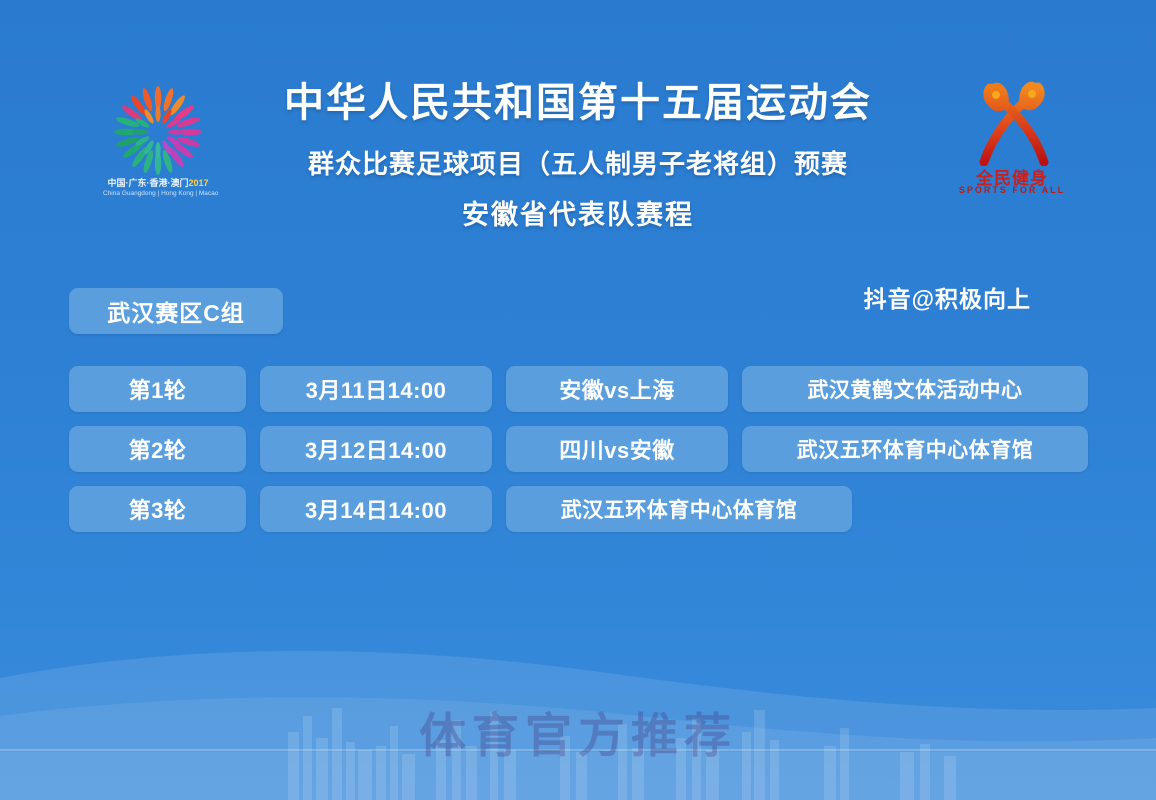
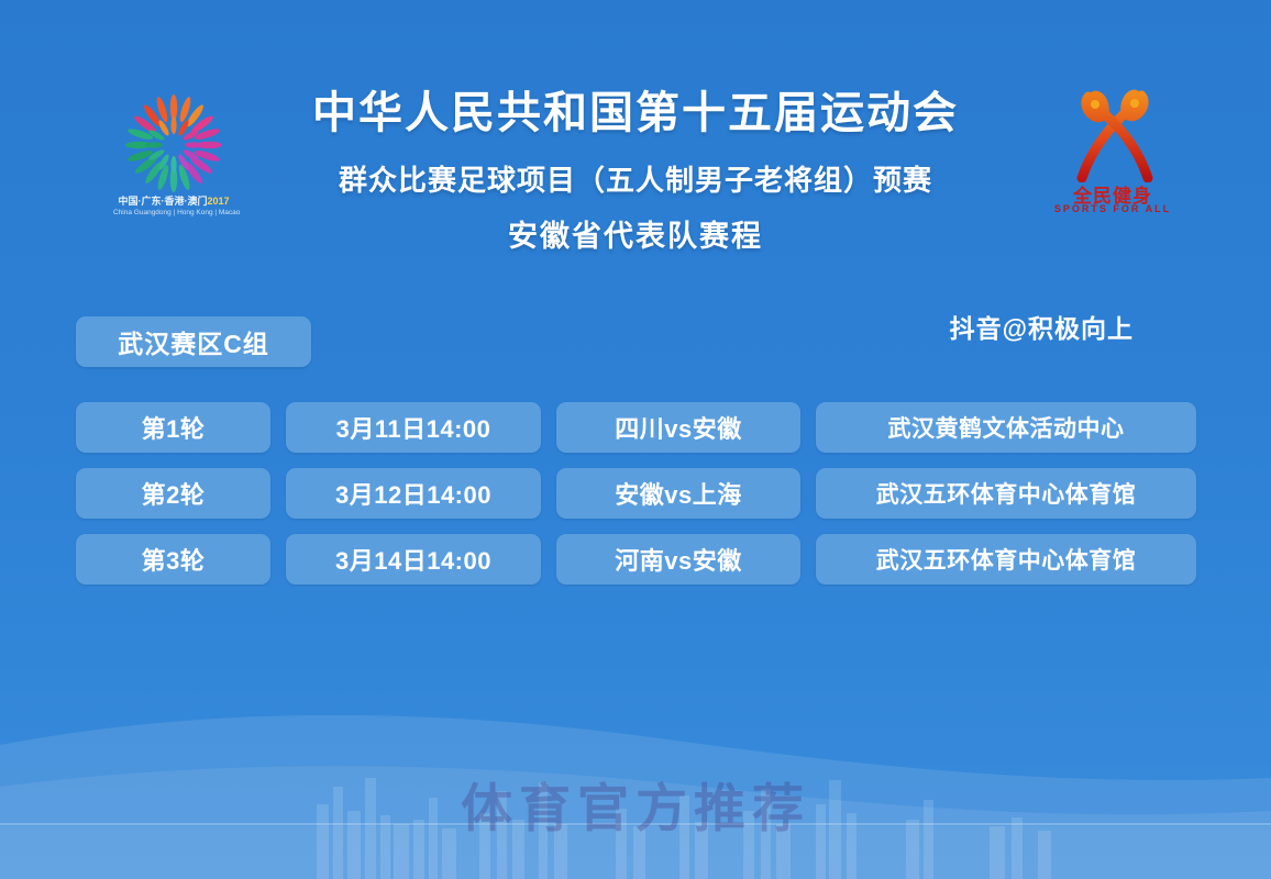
  中国·广东·香港·澳门2017
  中华人民共和国第十五届运动会
  群众比赛足球项目（五人制男子老将组）预赛
  安徽省代表队赛程
  全民健身
  SPORTS FOR ALL
  武汉赛区C组
  抖音@积极向上
  第1轮
  3月11日14:00
- 安徽vs上海
+ 四川vs安徽
  武汉黄鹤文体活动中心
  第2轮
  3月12日14:00
- 四川vs安徽
+ 安徽vs上海
  武汉五环体育中心体育馆
  第3轮
  3月14日14:00
+ 河南vs安徽
  武汉五环体育中心体育馆
  体育官方推荐
